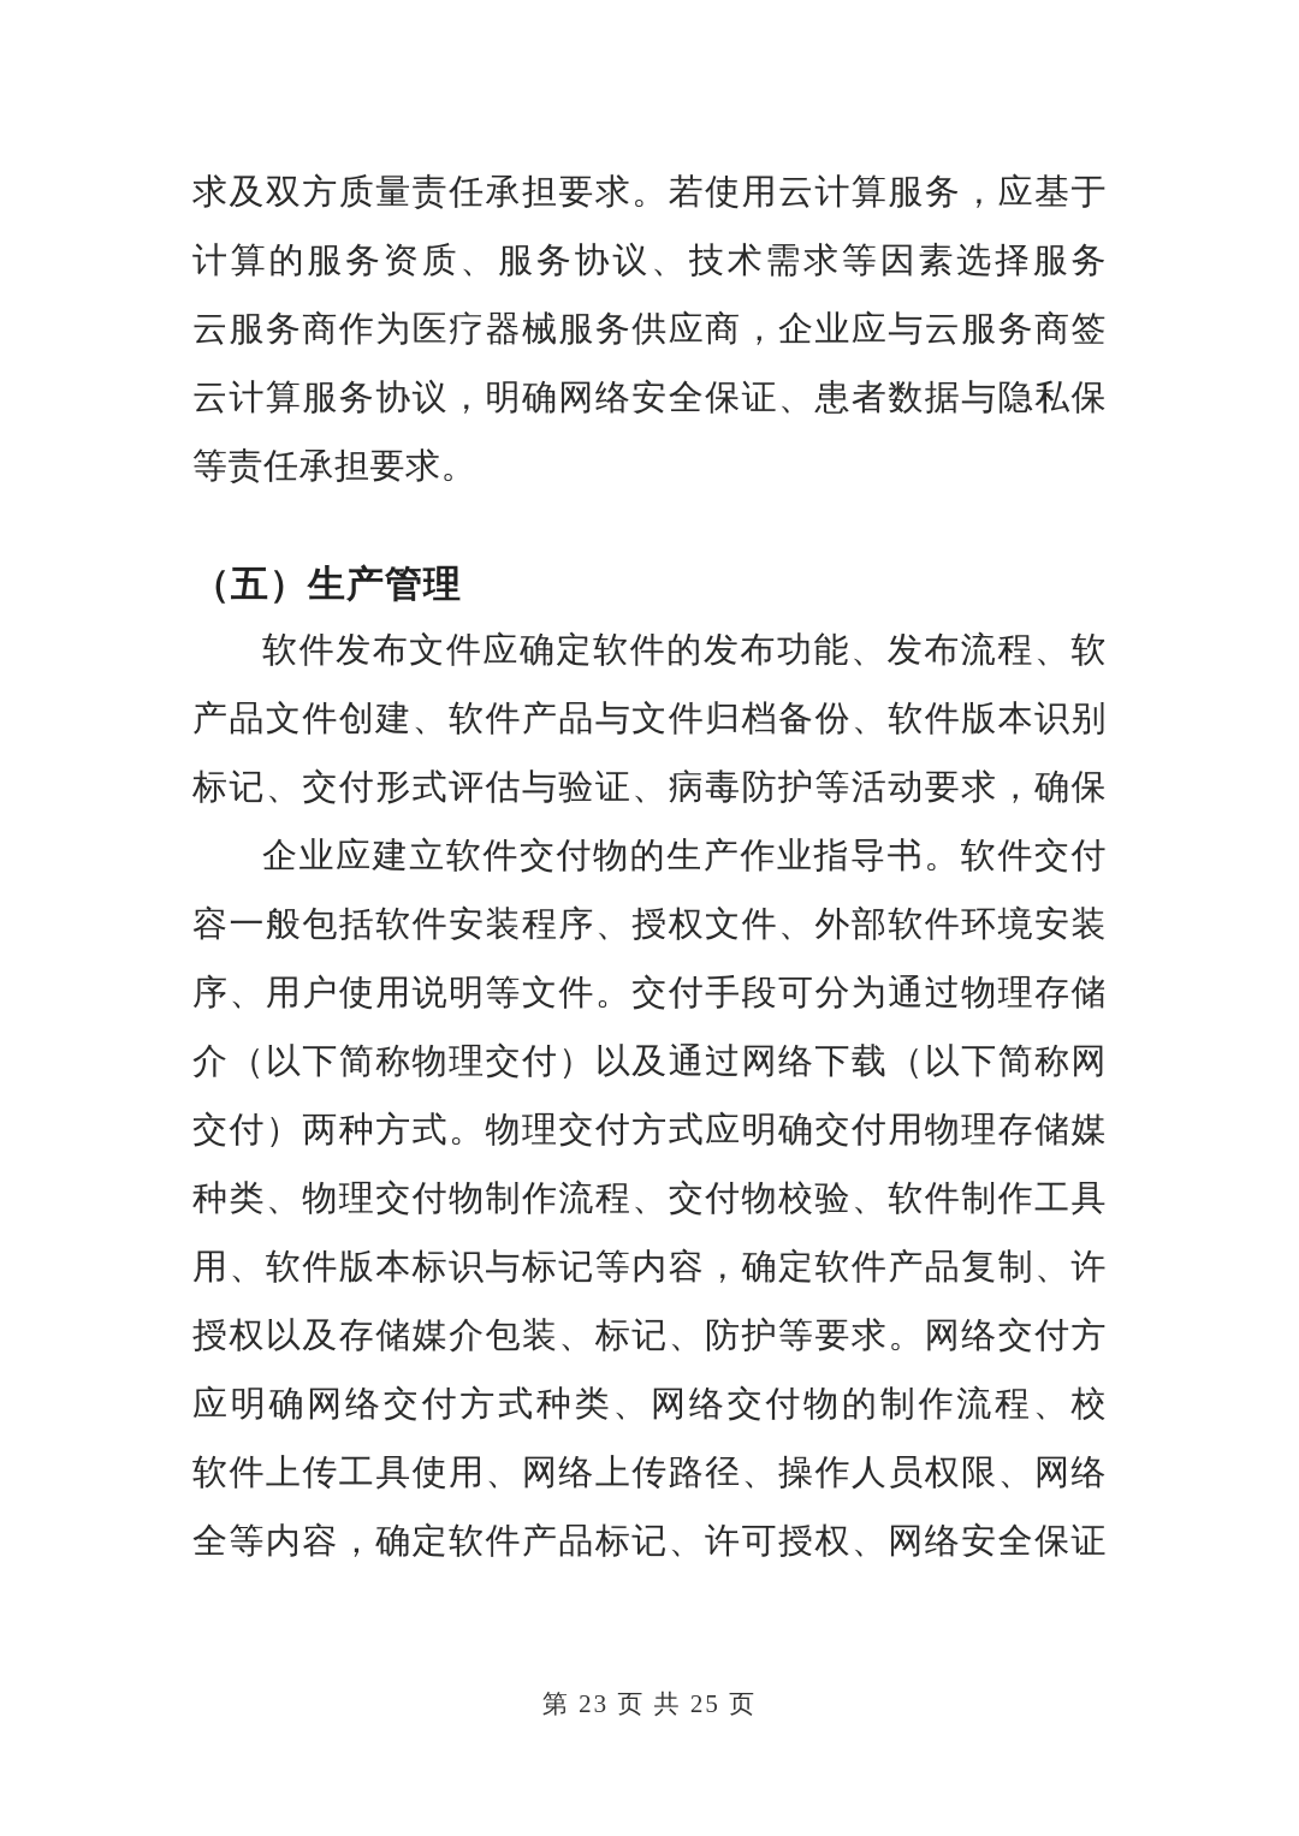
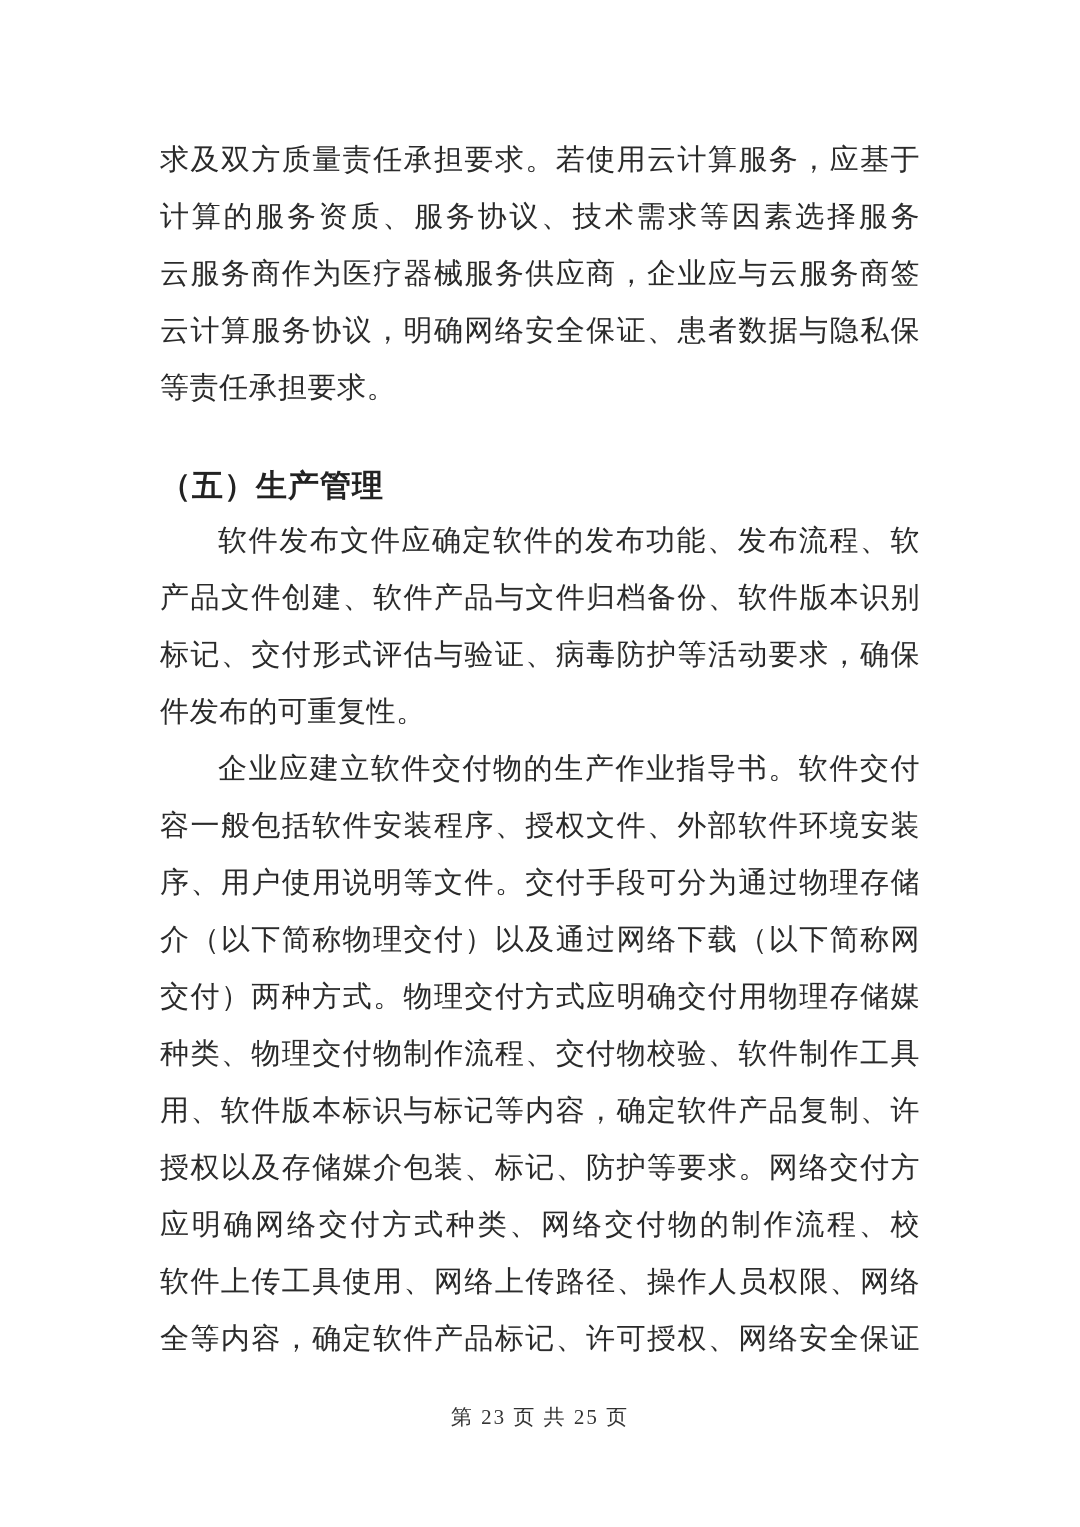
  求及双方质量责任承担要求。若使用云计算服务，应基于
  计算的服务资质、服务协议、技术需求等因素选择服务
  云服务商作为医疗器械服务供应商，企业应与云服务商签
  云计算服务协议，明确网络安全保证、患者数据与隐私保
  等责任承担要求。
  （五）生产管理
  软件发布文件应确定软件的发布功能、发布流程、软
  产品文件创建、软件产品与文件归档备份、软件版本识别
  标记、交付形式评估与验证、病毒防护等活动要求，确保
+ 件发布的可重复性。
  企业应建立软件交付物的生产作业指导书。软件交付
  容一般包括软件安装程序、授权文件、外部软件环境安装
  序、用户使用说明等文件。交付手段可分为通过物理存储
  介（以下简称物理交付）以及通过网络下载（以下简称网
  交付）两种方式。物理交付方式应明确交付用物理存储媒
  种类、物理交付物制作流程、交付物校验、软件制作工具
  用、软件版本标识与标记等内容，确定软件产品复制、许
  授权以及存储媒介包装、标记、防护等要求。网络交付方
  应明确网络交付方式种类、网络交付物的制作流程、校
  软件上传工具使用、网络上传路径、操作人员权限、网络
  全等内容，确定软件产品标记、许可授权、网络安全保证
  第 23 页 共 25 页
